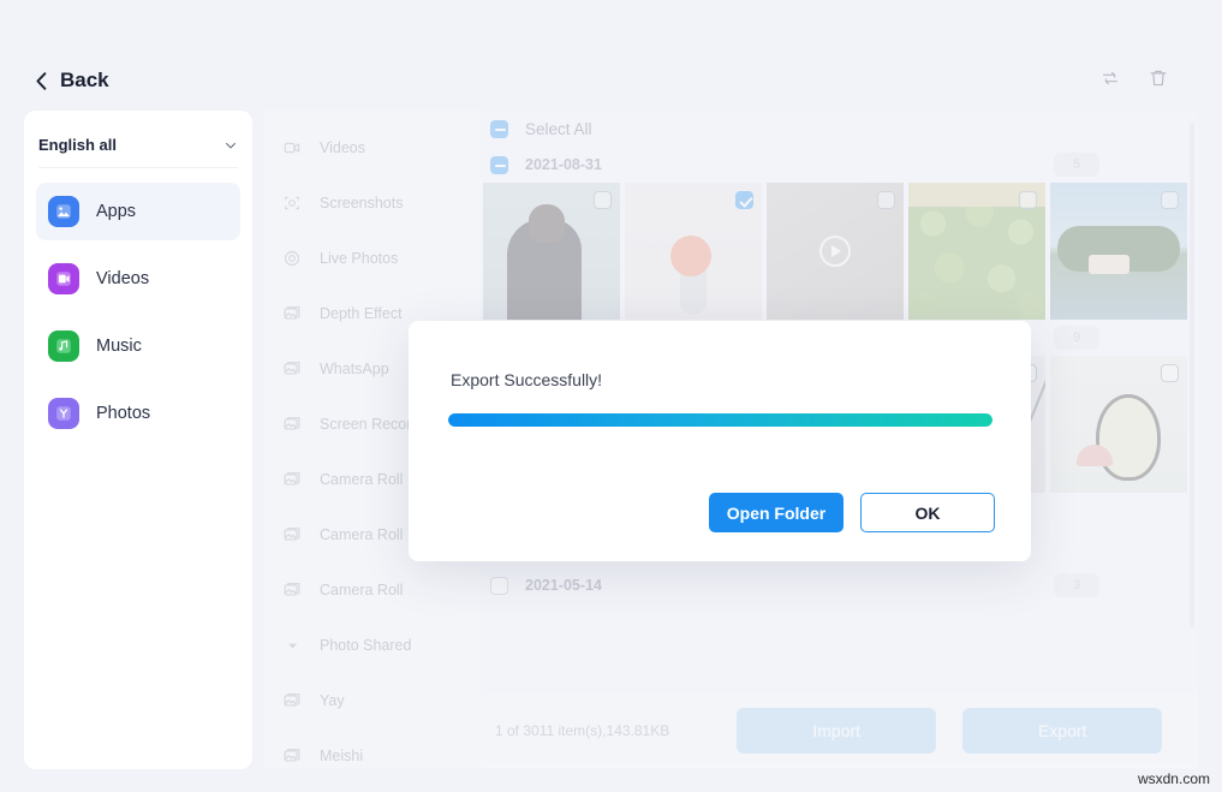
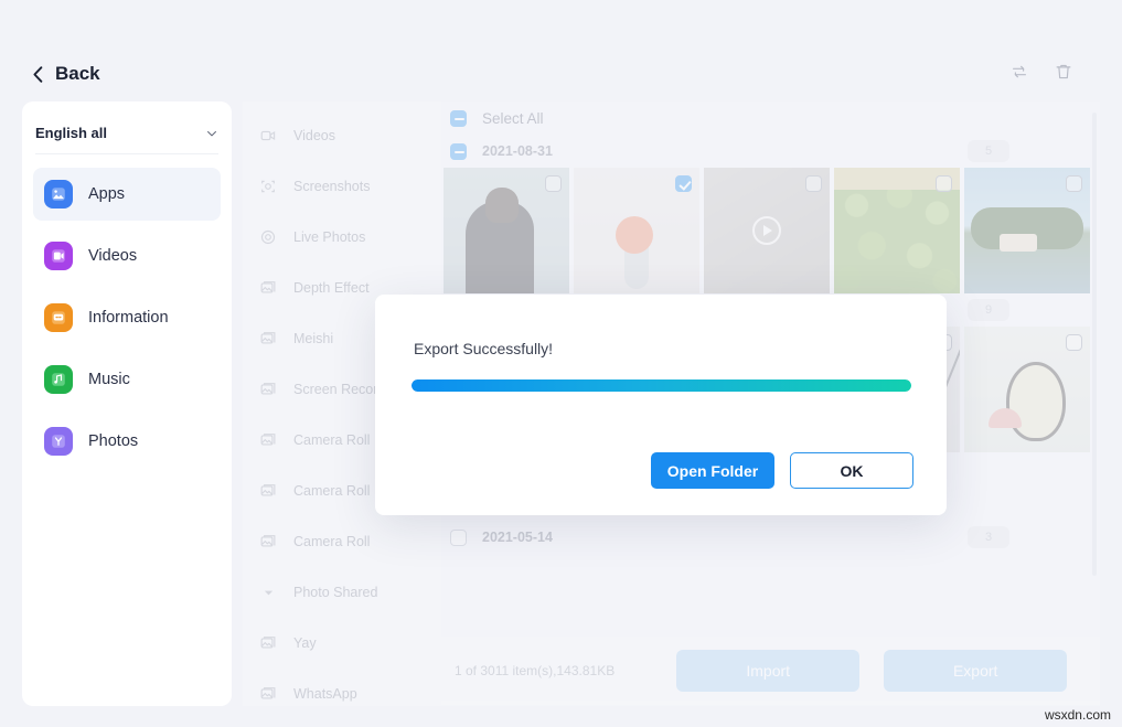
  Back
  English all
  Apps
  Videos
+ Information
  Music
  Photos
  Videos
  Screenshots
  Live Photos
  Depth Effect
- WhatsApp
+ Meishi
  Screen Reco
  Camera Roll
  Camera Roll
  Camera Roll
  Photo Shared
  Yay
- Meishi
+ WhatsApp
  Select All
  2021-08-31
  2021-05-14
  1 of 3011 item(s),143.81KB
  Import
  Export
  Export Successfully!
  Open Folder
  OK
  wsxdn.com
